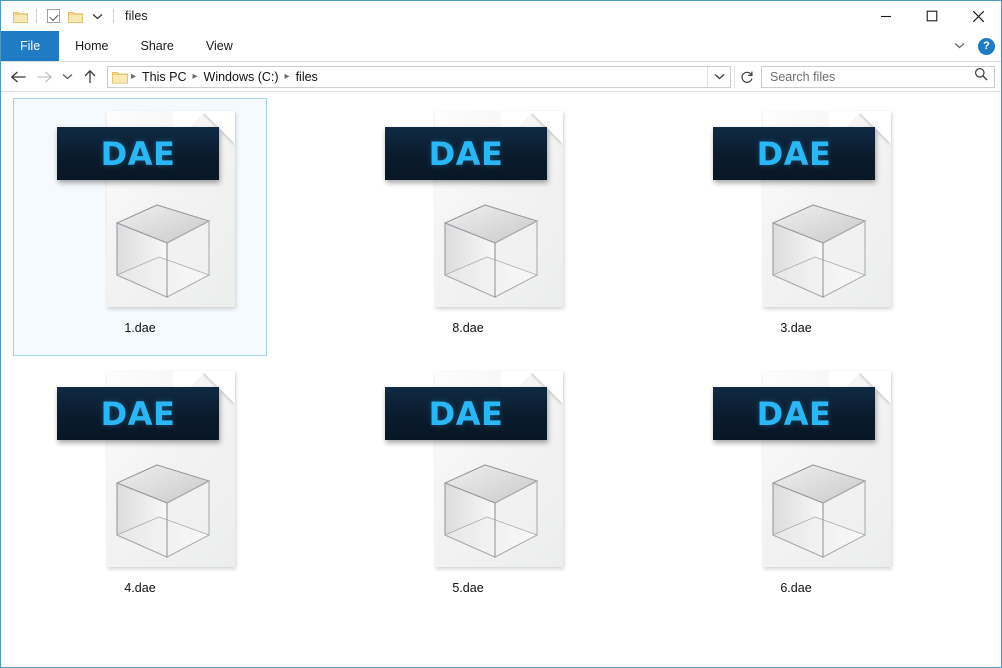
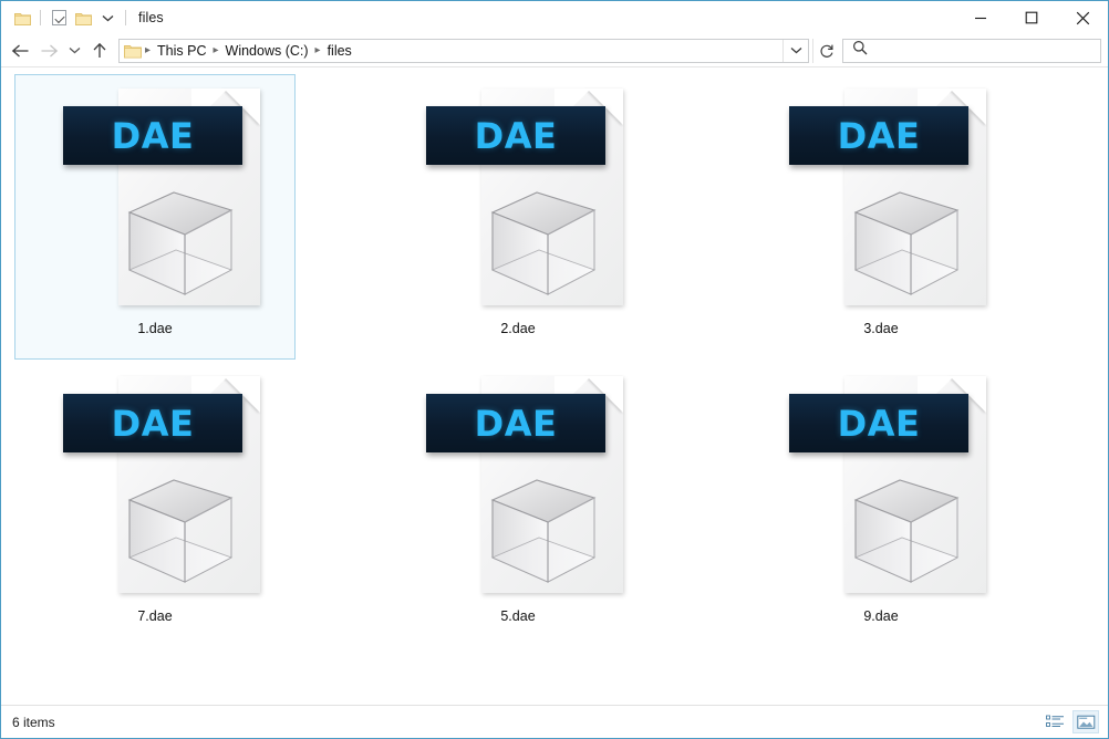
  files
- File
- Home
- Share
- View
- ?
  ▸
  This PC
  ▸
  Windows (C:)
  ▸
  files
- Search files
  DAE
  1.dae
  DAE
- 8.dae
+ 2.dae
  DAE
  3.dae
  DAE
- 4.dae
+ 7.dae
  DAE
  5.dae
  DAE
- 6.dae
+ 9.dae
+ 6 items
